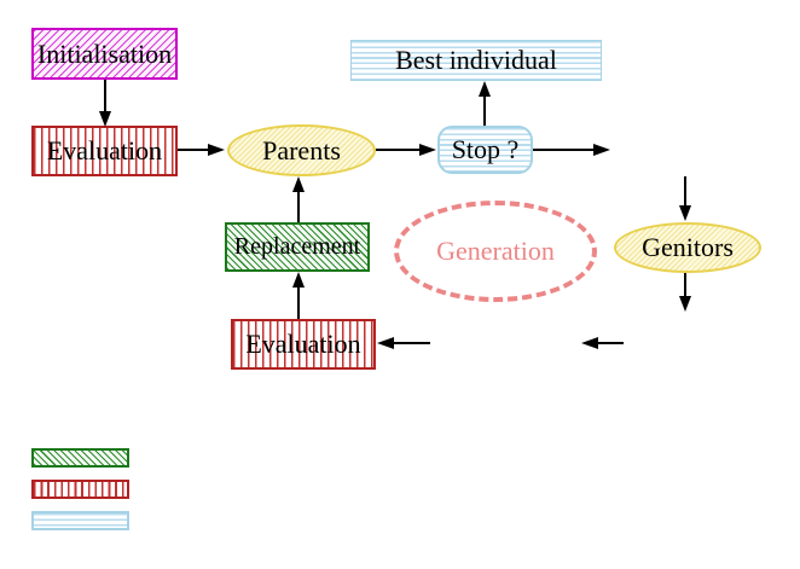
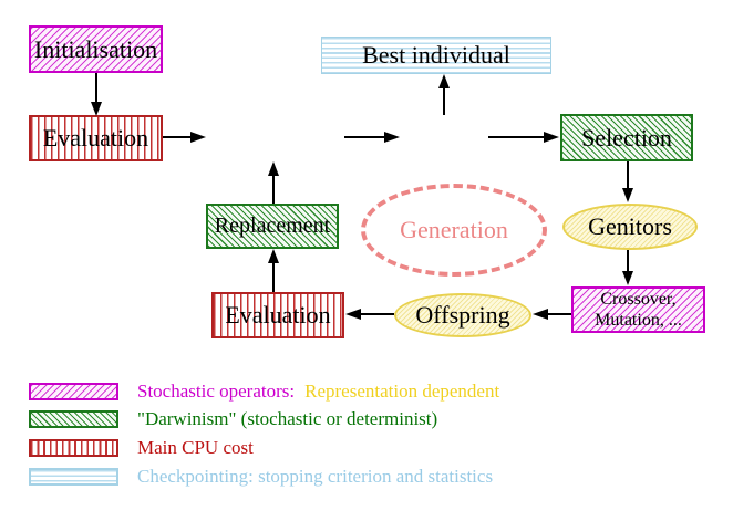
  Initialisation
  Evaluation
- Parents
- Stop ?
  Best individual
+ Selection
  Genitors
  Replacement
  Generation
  Evaluation
+ Offspring
+ Crossover,
+ Mutation, ...
+ Stochastic operators:
+ Representation dependent
+ "Darwinism" (stochastic or determinist)
+ Main CPU cost
+ Checkpointing: stopping criterion and statistics
